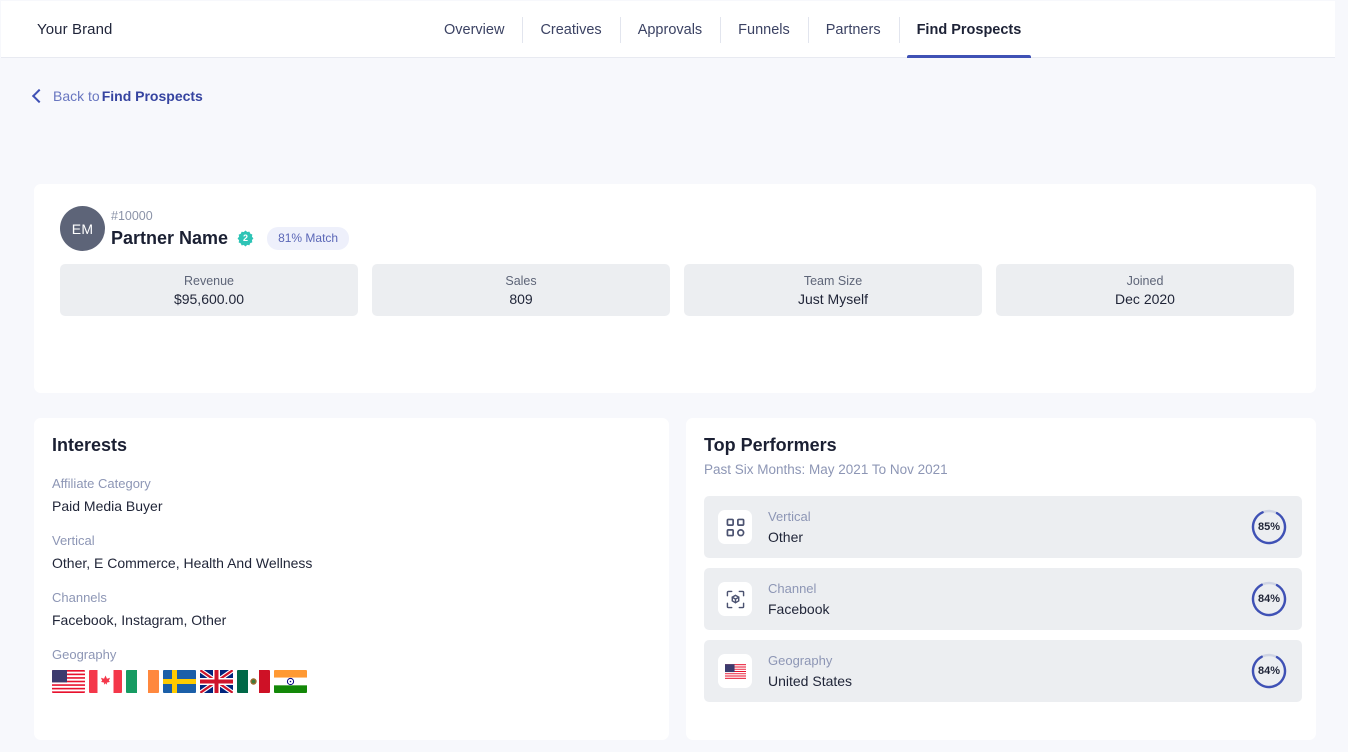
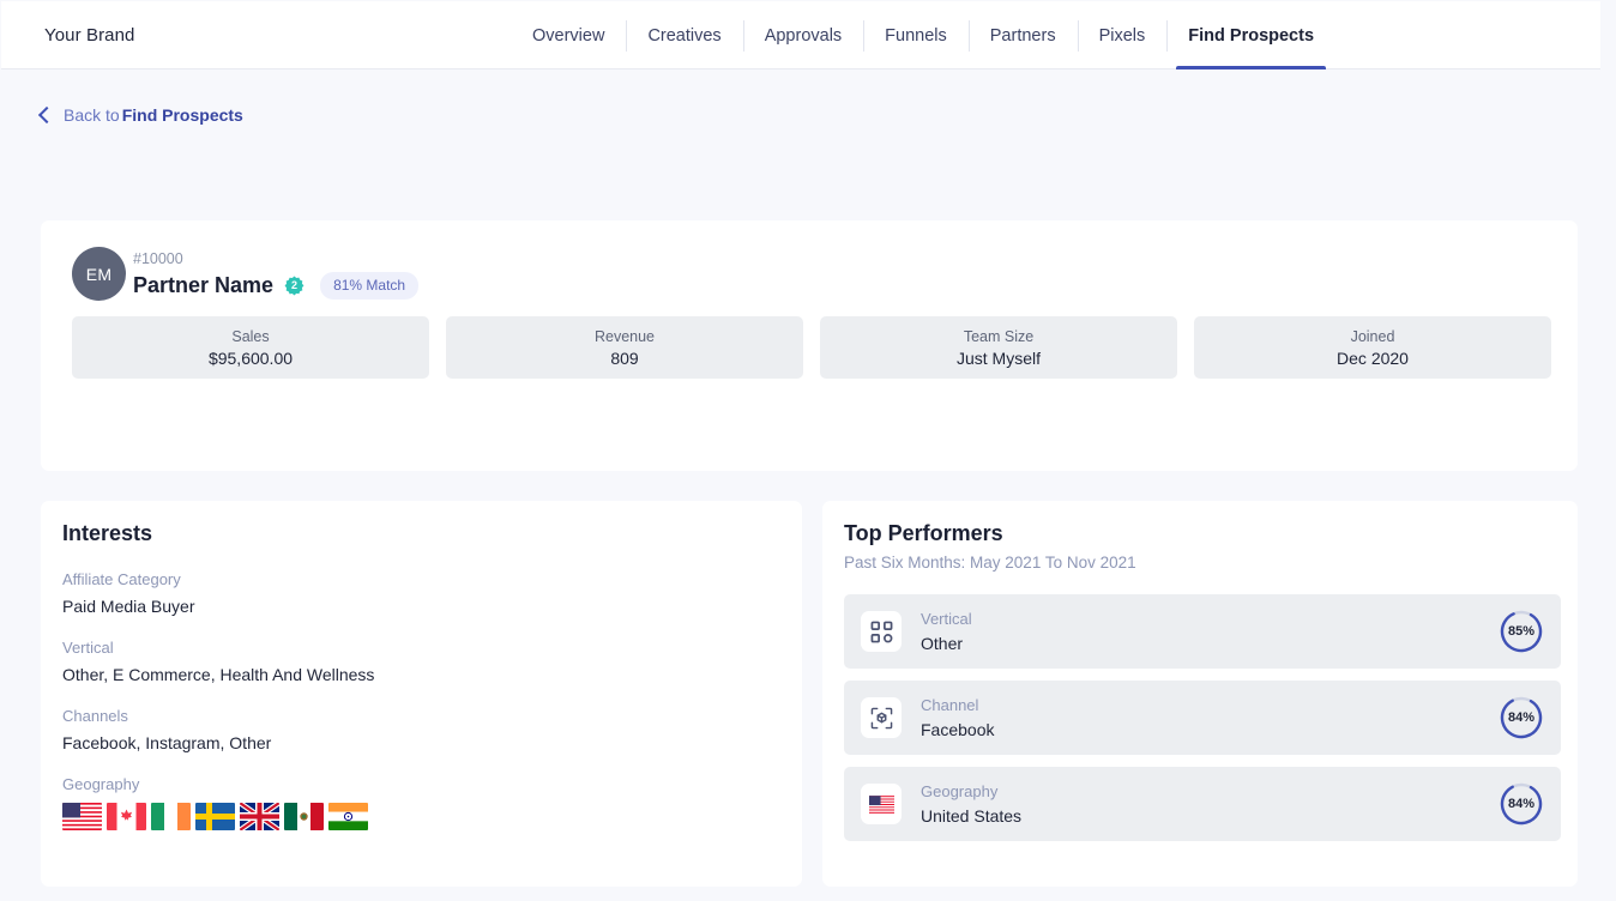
  Your Brand
  Overview
  Creatives
  Approvals
  Funnels
  Partners
+ Pixels
  Find Prospects
  Back to
  Find Prospects
  EM
  #10000
  Partner Name
  2
  81% Match
- Revenue
+ Sales
  $95,600.00
- Sales
+ Revenue
  809
  Team Size
  Just Myself
  Joined
  Dec 2020
  Interests
  Affiliate Category
  Paid Media Buyer
  Vertical
  Other, E Commerce, Health And Wellness
  Channels
  Facebook, Instagram, Other
  Geography
  Top Performers
  Past Six Months: May 2021 To Nov 2021
  Vertical
  Other
  85%
  Channel
  Facebook
  84%
  Geography
  United States
  84%
